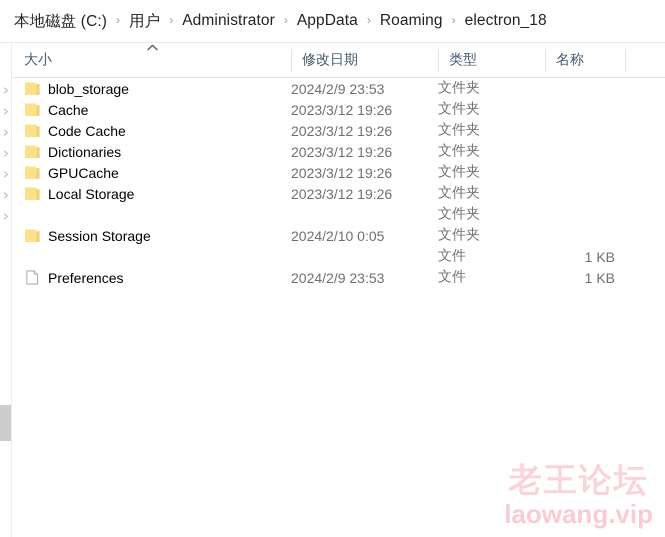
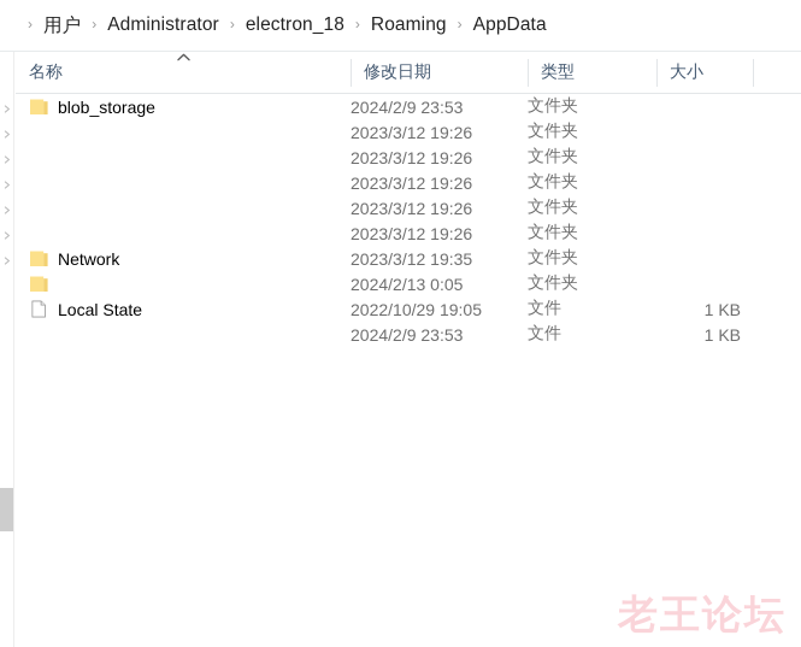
- 本地磁盘 (C:)
  ›
  用户
  ›
  Administrator
  ›
- AppData
+ electron_18
  ›
  Roaming
  ›
- electron_18
+ AppData
- 大小
+ 名称
  修改日期
  类型
- 名称
+ 大小
  blob_storage
  2024/2/9 23:53
  文件夹
- Cache
  2023/3/12 19:26
  文件夹
- Code Cache
  2023/3/12 19:26
  文件夹
- Dictionaries
  2023/3/12 19:26
  文件夹
- GPUCache
  2023/3/12 19:26
  文件夹
- Local Storage
  2023/3/12 19:26
  文件夹
+ Network
+ 2023/3/12 19:35
  文件夹
- Session Storage
- 2024/2/10 0:05
+ 2024/2/13 0:05
  文件夹
+ Local State
+ 2022/10/29 19:05
  文件
  1 KB
- Preferences
  2024/2/9 23:53
  文件
  1 KB
  老王论坛
- laowang.vip
